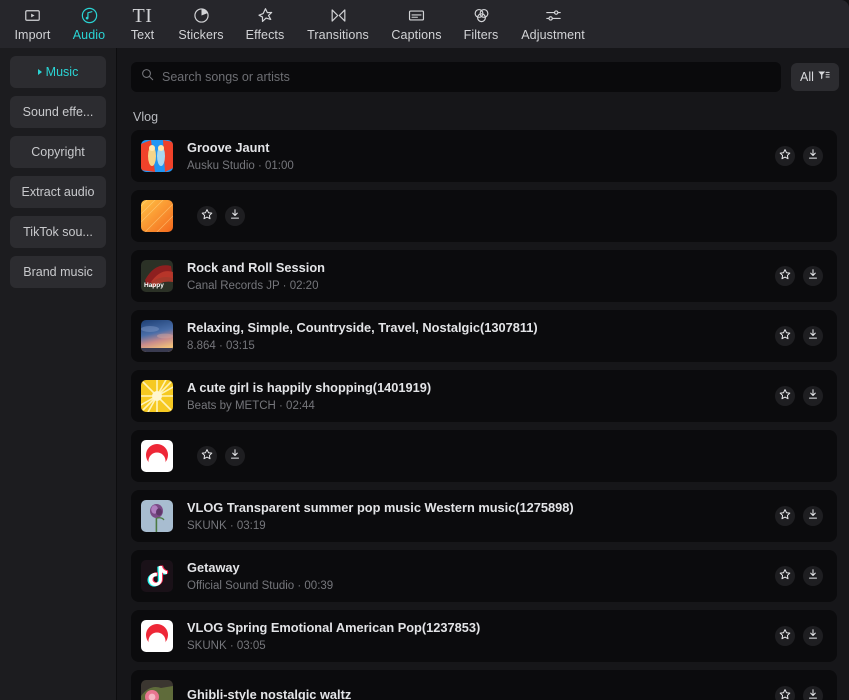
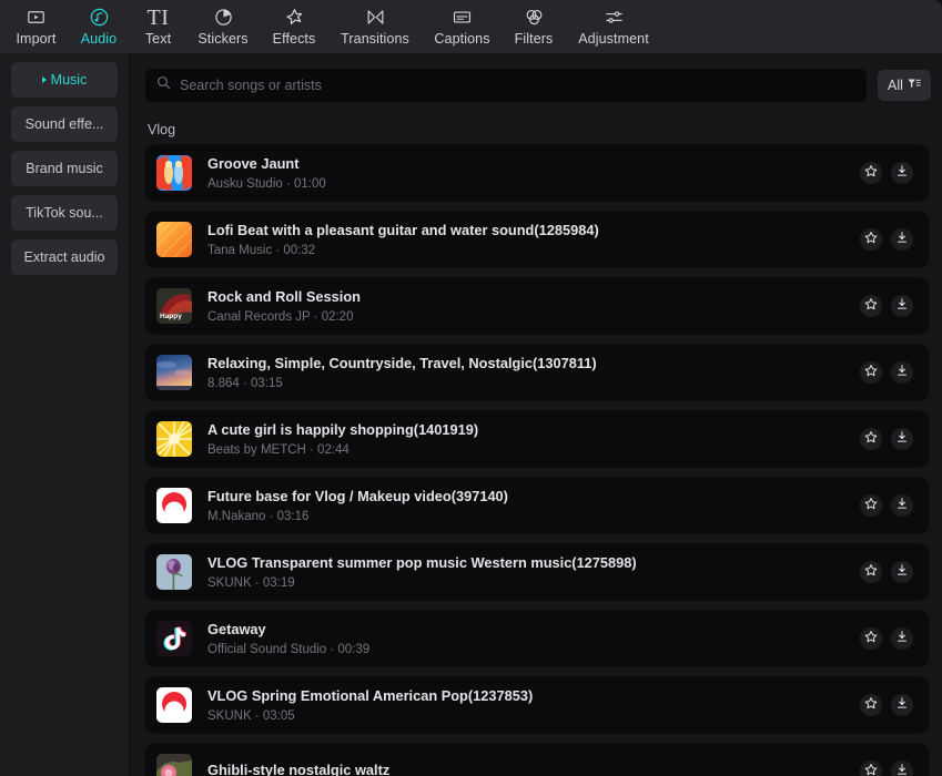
  Import
  Audio
  TI
  Text
  Stickers
  Effects
  Transitions
  Captions
  Filters
  Adjustment
  Music
  Sound effe...
- Copyright
- Extract audio
+ Brand music
  TikTok sou...
- Brand music
+ Extract audio
  Search songs or artists
  All
  Vlog
  Groove Jaunt
  Ausku Studio · 01:00
+ Lofi Beat with a pleasant guitar and water sound(1285984)
+ Tana Music · 00:32
  Rock and Roll Session
  Canal Records JP · 02:20
  Relaxing, Simple, Countryside, Travel, Nostalgic(1307811)
  8.864 · 03:15
  A cute girl is happily shopping(1401919)
  Beats by METCH · 02:44
+ Future base for Vlog / Makeup video(397140)
+ M.Nakano · 03:16
  VLOG Transparent summer pop music Western music(1275898)
  SKUNK · 03:19
  Getaway
  Official Sound Studio · 00:39
  VLOG Spring Emotional American Pop(1237853)
  SKUNK · 03:05
  Ghibli-style nostalgic waltz
